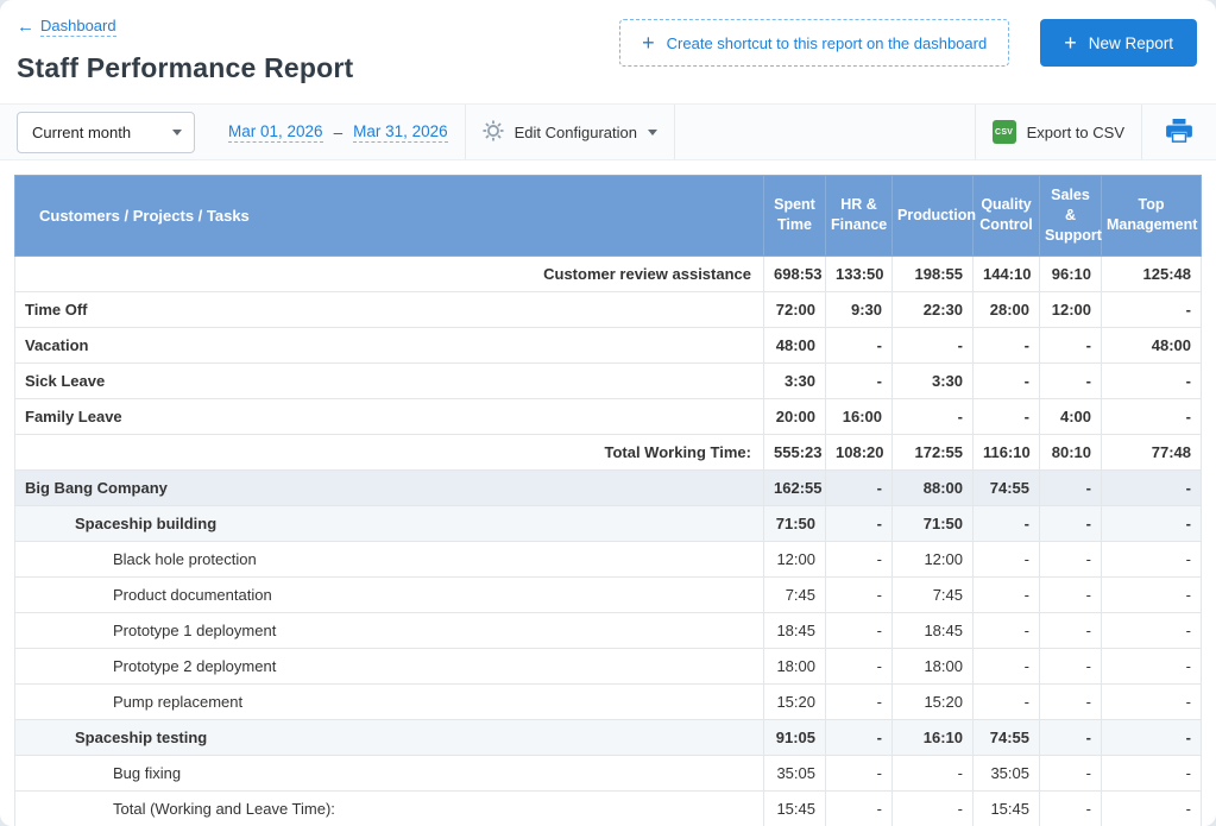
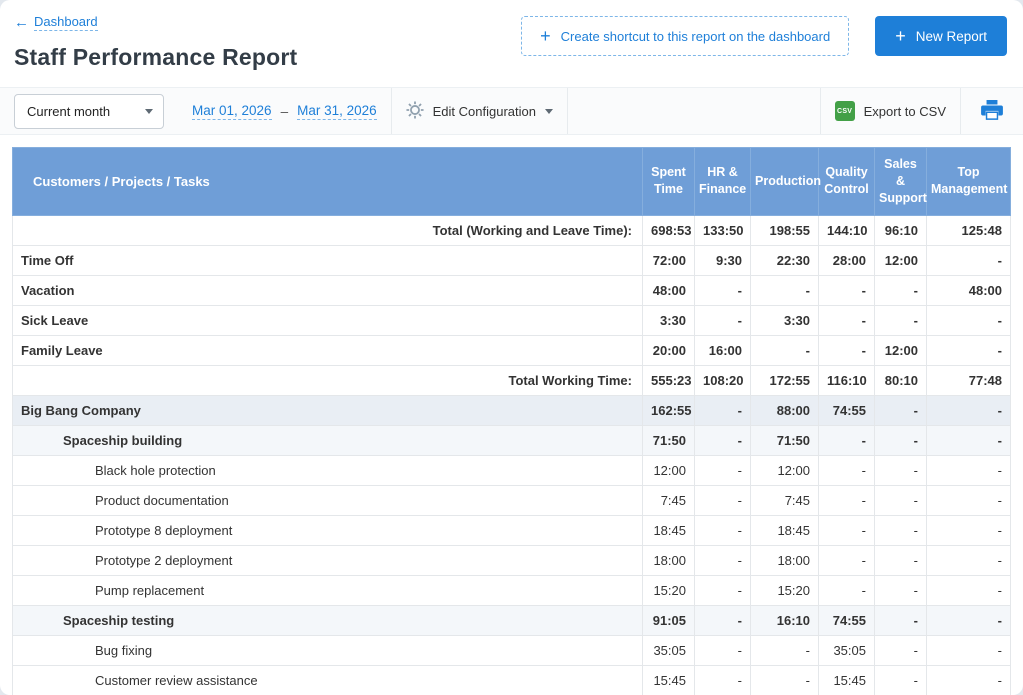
  ←
  Dashboard
  Staff Performance Report
  +
  Create shortcut to this report on the dashboard
  +
  New Report
  Current month
  Mar 01, 2026
  –
  Mar 31, 2026
  Edit Configuration
  Export to CSV
  Customers / Projects / Tasks	Spent Time	HR & Finance	Production	Quality Control	Sales & Support	Top Management
- Customer review assistance	698:53	133:50	198:55	144:10	96:10	125:48
+ Total (Working and Leave Time):	698:53	133:50	198:55	144:10	96:10	125:48
  Time Off	72:00	9:30	22:30	28:00	12:00	-
  Vacation	48:00	-	-	-	-	48:00
  Sick Leave	3:30	-	3:30	-	-	-
- Family Leave	20:00	16:00	-	-	4:00	-
+ Family Leave	20:00	16:00	-	-	12:00	-
  Total Working Time:	555:23	108:20	172:55	116:10	80:10	77:48
  Big Bang Company	162:55	-	88:00	74:55	-	-
  Spaceship building	71:50	-	71:50	-	-	-
  Black hole protection	12:00	-	12:00	-	-	-
  Product documentation	7:45	-	7:45	-	-	-
- Prototype 1 deployment	18:45	-	18:45	-	-	-
+ Prototype 8 deployment	18:45	-	18:45	-	-	-
  Prototype 2 deployment	18:00	-	18:00	-	-	-
  Pump replacement	15:20	-	15:20	-	-	-
  Spaceship testing	91:05	-	16:10	74:55	-	-
  Bug fixing	35:05	-	-	35:05	-	-
- Total (Working and Leave Time):	15:45	-	-	15:45	-	-
+ Customer review assistance	15:45	-	-	15:45	-	-
